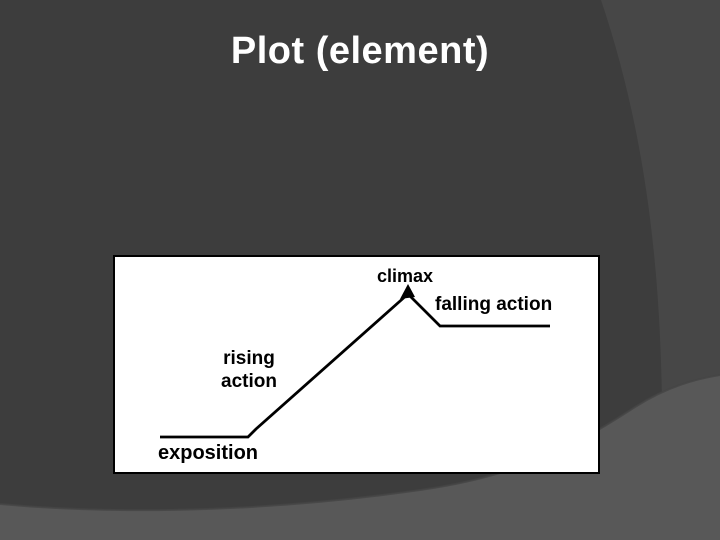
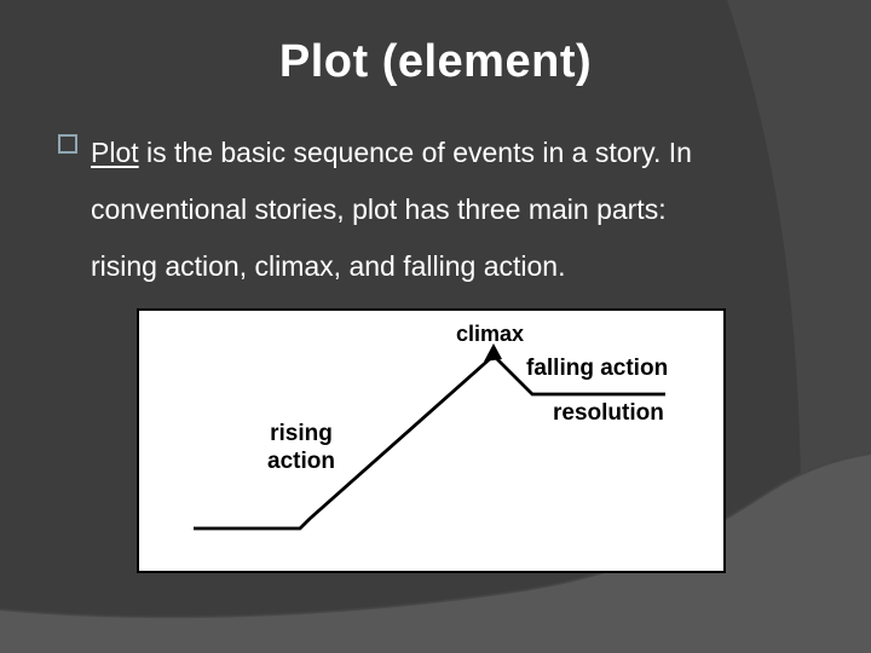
  Plot (element)
+ Plot is the basic sequence of events in a story. In
+ conventional stories, plot has three main parts:
+ rising action, climax, and falling action.
  climax
  falling action
+ resolution
  rising
  action
- exposition
